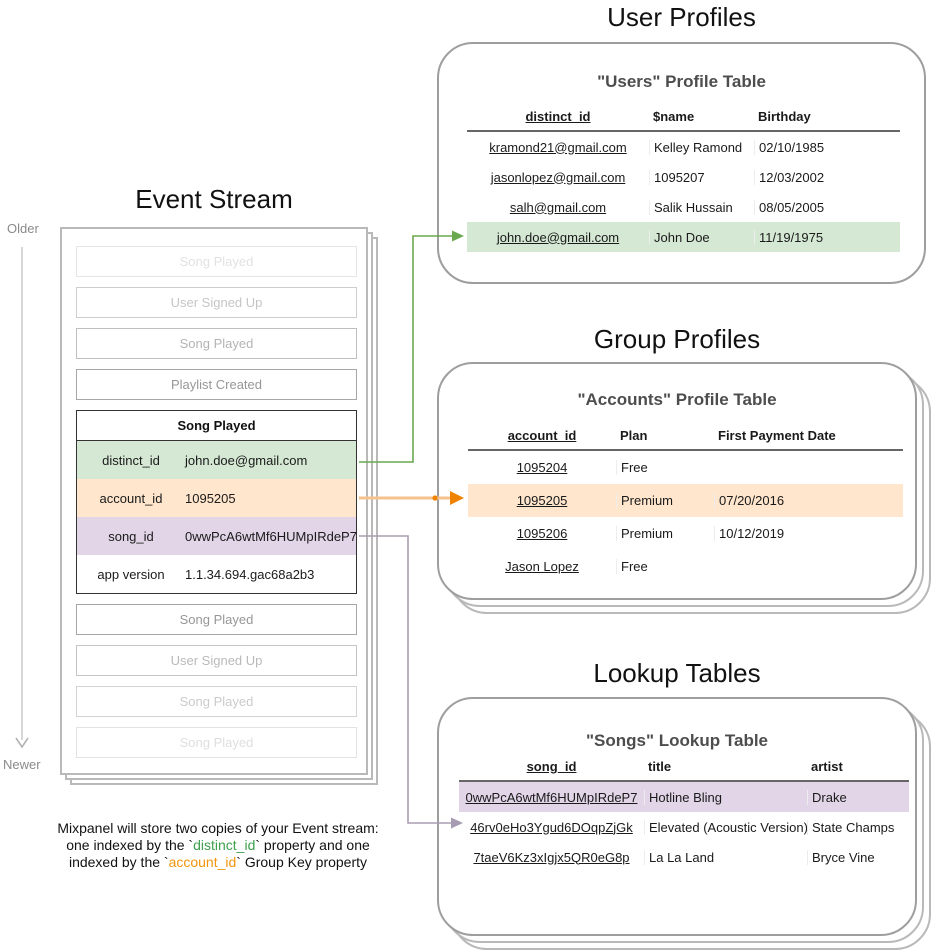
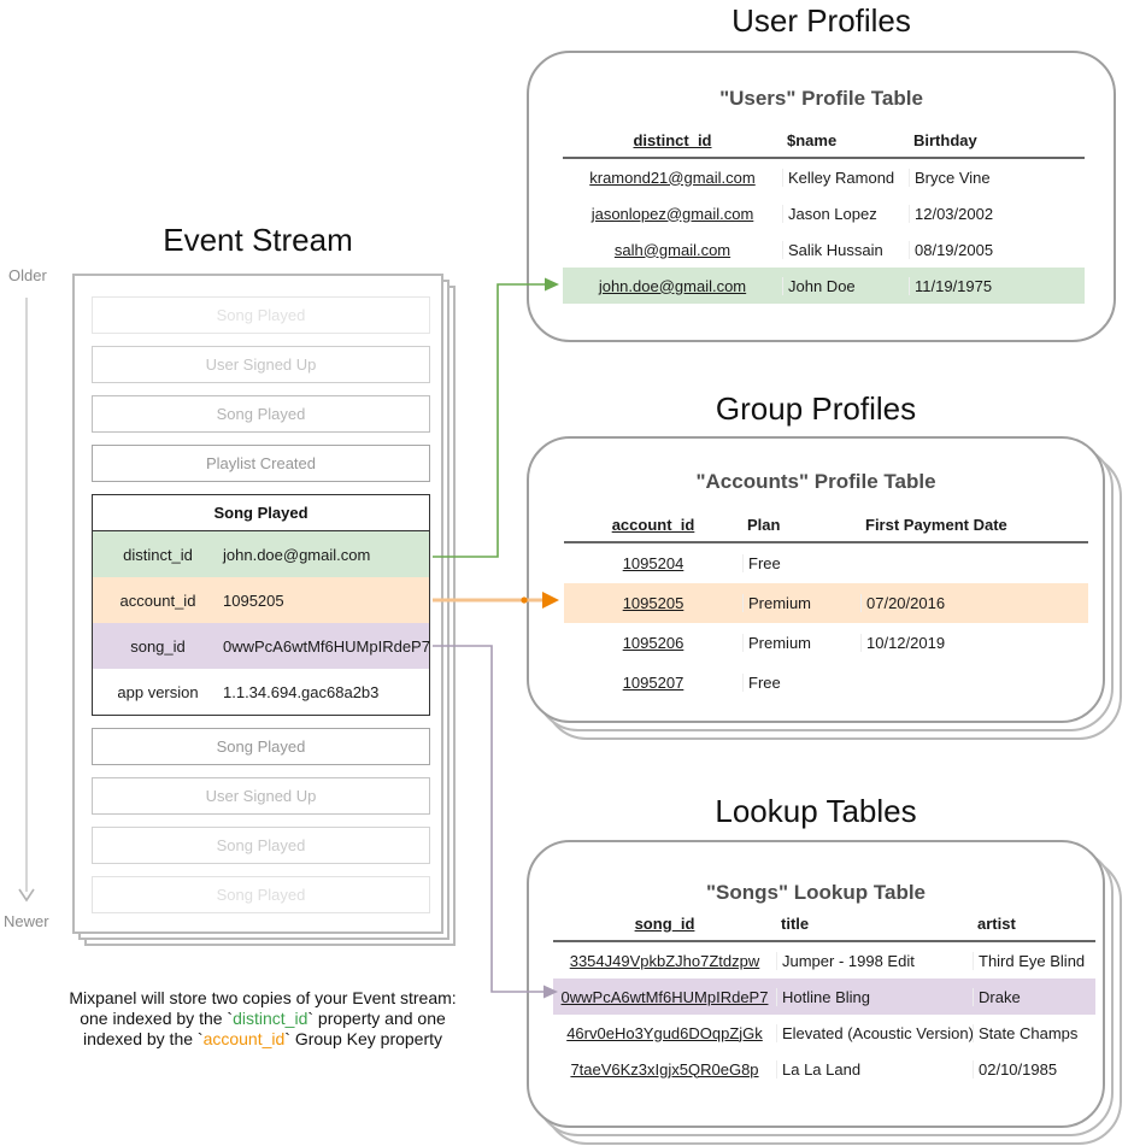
  Event Stream
  Older
  Newer
  Song Played
  User Signed Up
  Song Played
  Playlist Created
  Song Played
  distinct_id
  john.doe@gmail.com
  account_id
  1095205
  song_id
  0wwPcA6wtMf6HUMpIRdeP7
  app version
  1.1.34.694.gac68a2b3
  Song Played
  User Signed Up
  Song Played
  Song Played
  User Profiles
  "Users" Profile Table
  distinct_id
  $name
  Birthday
  kramond21@gmail.com
  Kelley Ramond
- 02/10/1985
+ Bryce Vine
  jasonlopez@gmail.com
- 1095207
+ Jason Lopez
  12/03/2002
  salh@gmail.com
  Salik Hussain
- 08/05/2005
+ 08/19/2005
  john.doe@gmail.com
  John Doe
  11/19/1975
  Group Profiles
  "Accounts" Profile Table
  account_id
  Plan
  First Payment Date
  1095204
  Free
  1095205
  Premium
  07/20/2016
  1095206
  Premium
  10/12/2019
- Jason Lopez
+ 1095207
  Free
  Lookup Tables
  "Songs" Lookup Table
  song_id
  title
  artist
+ 3354J49VpkbZJho7Ztdzpw
+ Jumper - 1998 Edit
+ Third Eye Blind
  0wwPcA6wtMf6HUMpIRdeP7
  Hotline Bling
  Drake
  46rv0eHo3Ygud6DOqpZjGk
  Elevated (Acoustic Version)
  State Champs
  7taeV6Kz3xIgjx5QR0eG8p
  La La Land
- Bryce Vine
+ 02/10/1985
  Mixpanel will store two copies of your Event stream:
  one indexed by the `distinct_id` property and one
  indexed by the `account_id` Group Key property
